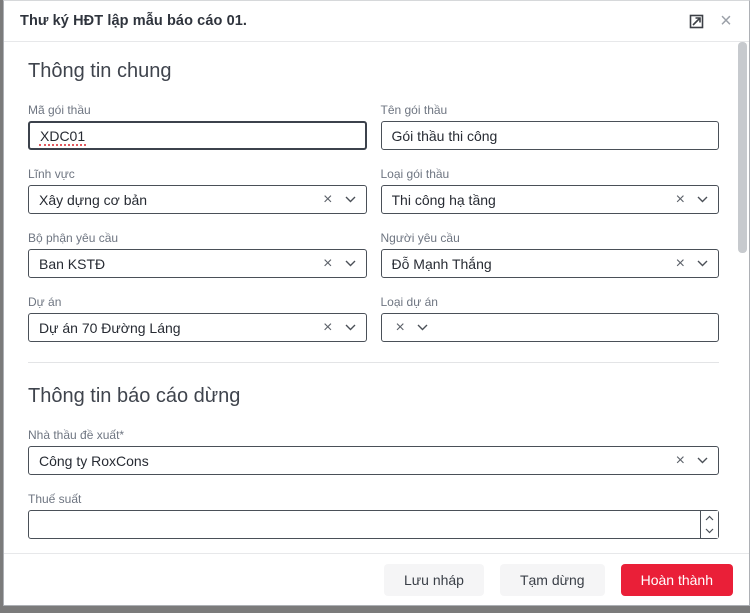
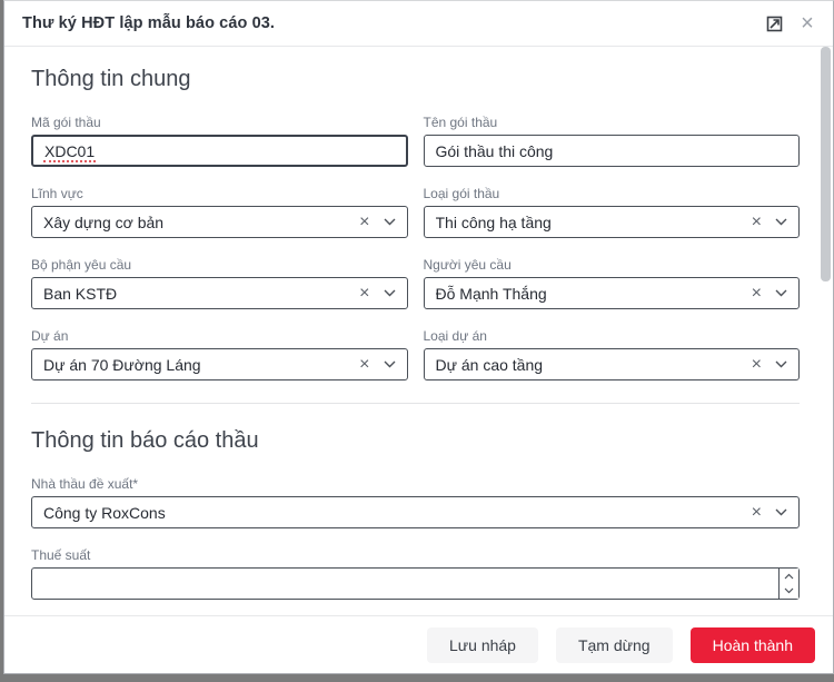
- Thư ký HĐT lập mẫu báo cáo 01.
+ Thư ký HĐT lập mẫu báo cáo 03.
  ×
  Thông tin chung
  Mã gói thầu
  XDC01
  Tên gói thầu
  Gói thầu thi công
  Lĩnh vực
  Xây dựng cơ bản
  ×
  Loại gói thầu
  Thi công hạ tầng
  ×
  Bộ phận yêu cầu
  Ban KSTĐ
  ×
  Người yêu cầu
  Đỗ Mạnh Thắng
  ×
  Dự án
  Dự án 70 Đường Láng
  ×
  Loại dự án
+ Dự án cao tầng
  ×
- Thông tin báo cáo dừng
+ Thông tin báo cáo thầu
  Nhà thầu đề xuất*
  Công ty RoxCons
  ×
  Thuế suất
  Lưu nháp
  Tạm dừng
  Hoàn thành
